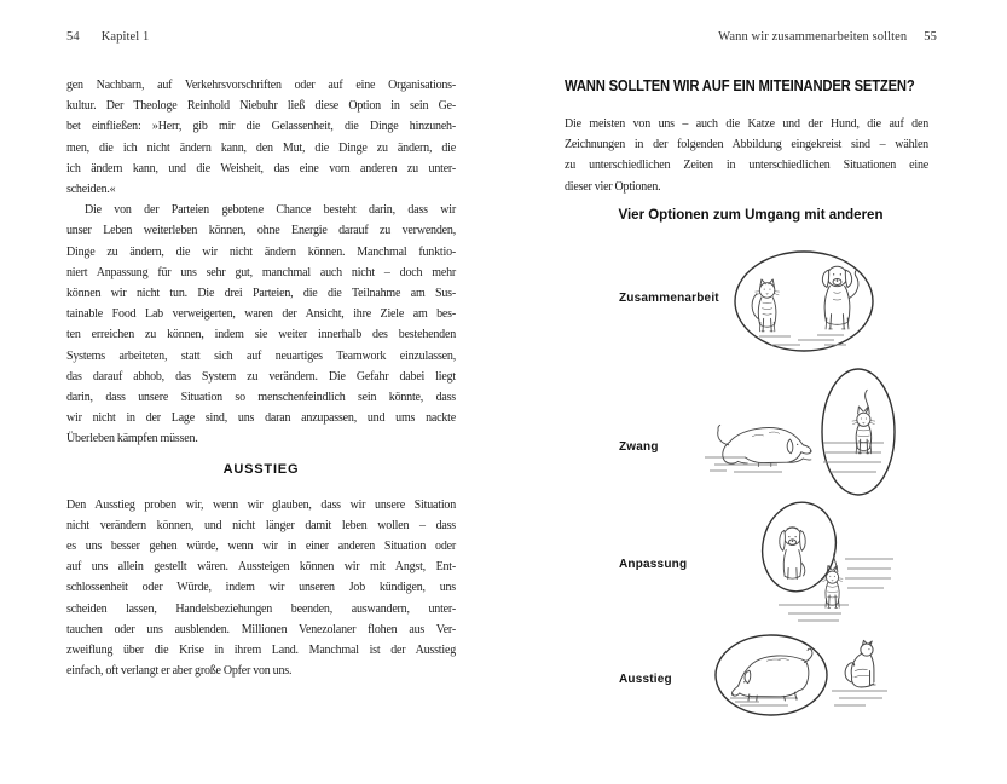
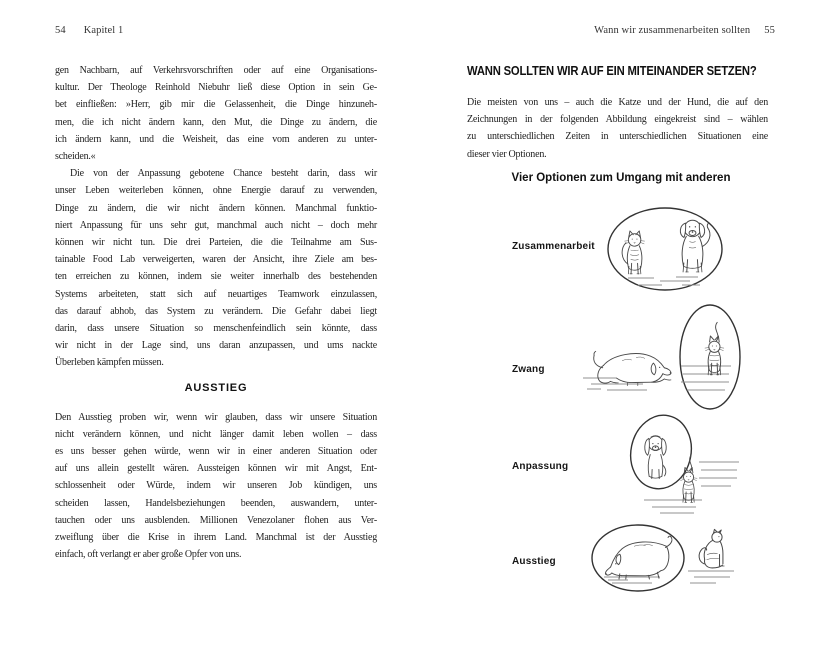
  54 Kapitel 1
  gen Nachbarn, auf Verkehrsvorschriften oder auf eine Organisations-
  kultur. Der Theologe Reinhold Niebuhr ließ diese Option in sein Ge-
  bet einfließen: »Herr, gib mir die Gelassenheit, die Dinge hinzuneh-
  men, die ich nicht ändern kann, den Mut, die Dinge zu ändern, die
  ich ändern kann, und die Weisheit, das eine vom anderen zu unter-
  scheiden.«
- Die von der Parteien gebotene Chance besteht darin, dass wir
+ Die von der Anpassung gebotene Chance besteht darin, dass wir
  unser Leben weiterleben können, ohne Energie darauf zu verwenden,
  Dinge zu ändern, die wir nicht ändern können. Manchmal funktio-
  niert Anpassung für uns sehr gut, manchmal auch nicht – doch mehr
  können wir nicht tun. Die drei Parteien, die die Teilnahme am Sus-
  tainable Food Lab verweigerten, waren der Ansicht, ihre Ziele am bes-
  ten erreichen zu können, indem sie weiter innerhalb des bestehenden
  Systems arbeiteten, statt sich auf neuartiges Teamwork einzulassen,
  das darauf abhob, das System zu verändern. Die Gefahr dabei liegt
  darin, dass unsere Situation so menschenfeindlich sein könnte, dass
  wir nicht in der Lage sind, uns daran anzupassen, und ums nackte
  Überleben kämpfen müssen.
  AUSSTIEG
  Den Ausstieg proben wir, wenn wir glauben, dass wir unsere Situation
  nicht verändern können, und nicht länger damit leben wollen – dass
  es uns besser gehen würde, wenn wir in einer anderen Situation oder
  auf uns allein gestellt wären. Aussteigen können wir mit Angst, Ent-
  schlossenheit oder Würde, indem wir unseren Job kündigen, uns
  scheiden lassen, Handelsbeziehungen beenden, auswandern, unter-
  tauchen oder uns ausblenden. Millionen Venezolaner flohen aus Ver-
  zweiflung über die Krise in ihrem Land. Manchmal ist der Ausstieg
  einfach, oft verlangt er aber große Opfer von uns.
  Wann wir zusammenarbeiten sollten 55
  WANN SOLLTEN WIR AUF EIN MITEINANDER SETZEN?
  Die meisten von uns – auch die Katze und der Hund, die auf den
  Zeichnungen in der folgenden Abbildung eingekreist sind – wählen
  zu unterschiedlichen Zeiten in unterschiedlichen Situationen eine
  dieser vier Optionen.
  Vier Optionen zum Umgang mit anderen
  Zusammenarbeit
  Zwang
  Anpassung
  Ausstieg
